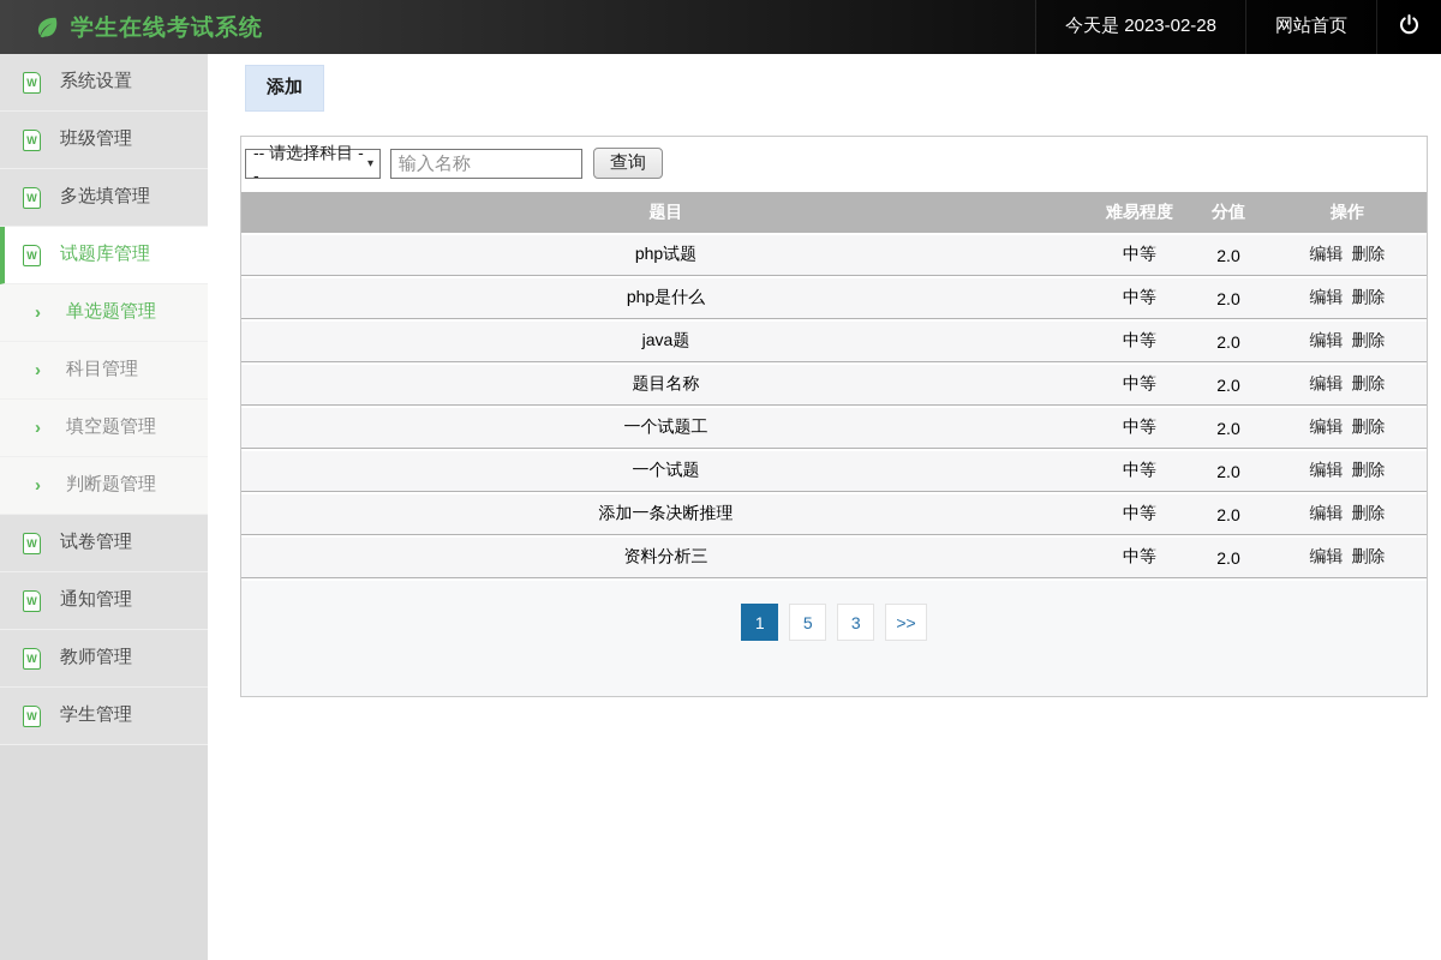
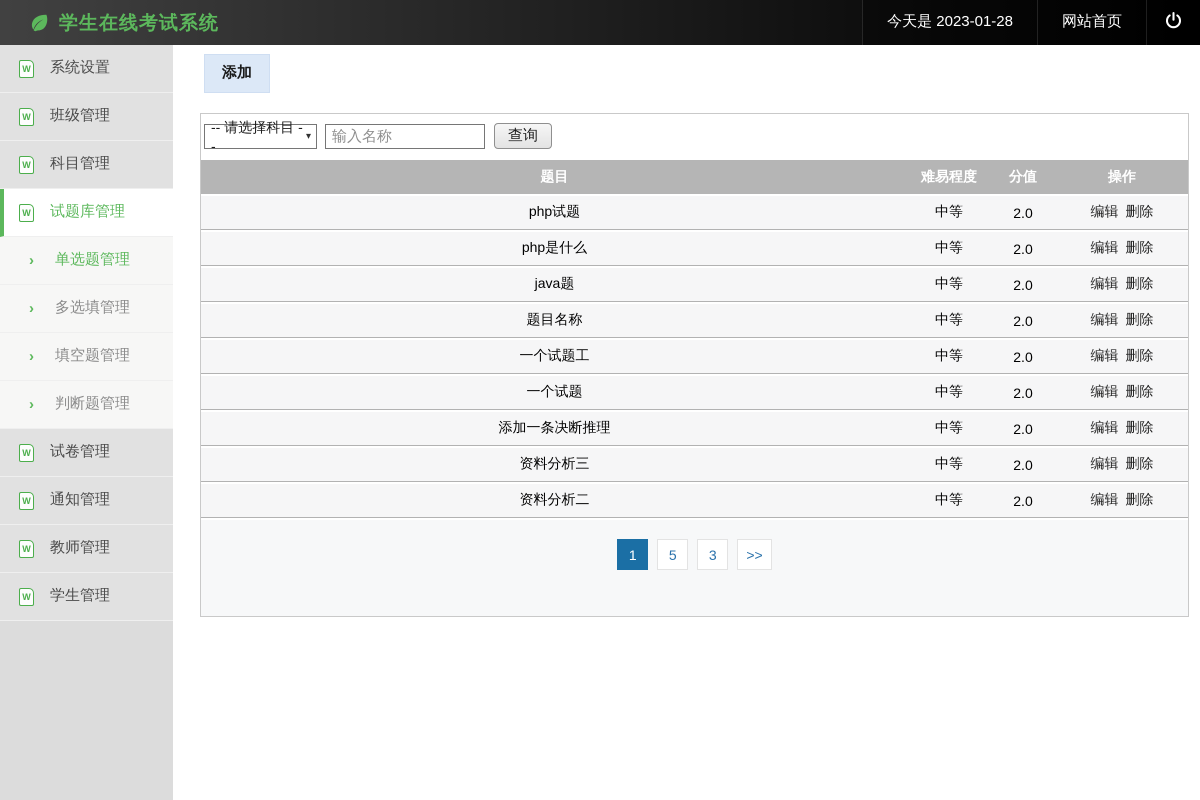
  学生在线考试系统
- 今天是 2023-02-28
+ 今天是 2023-01-28
  网站首页
  W
  系统设置
  W
  班级管理
  W
- 多选填管理
+ 科目管理
  W
  试题库管理
  ›
  单选题管理
  ›
- 科目管理
+ 多选填管理
  ›
  填空题管理
  ›
  判断题管理
  W
  试卷管理
  W
  通知管理
  W
  教师管理
  W
  学生管理
  添加
  -- 请选择科目 --
  ▾
  输入名称
  查询
  题目	难易程度	分值	操作
  php试题	中等	2.0	编辑 删除
  php是什么	中等	2.0	编辑 删除
  java题	中等	2.0	编辑 删除
  题目名称	中等	2.0	编辑 删除
  一个试题工	中等	2.0	编辑 删除
  一个试题	中等	2.0	编辑 删除
  添加一条决断推理	中等	2.0	编辑 删除
  资料分析三	中等	2.0	编辑 删除
+ 资料分析二	中等	2.0	编辑 删除
  1
  5
  3
  >>
